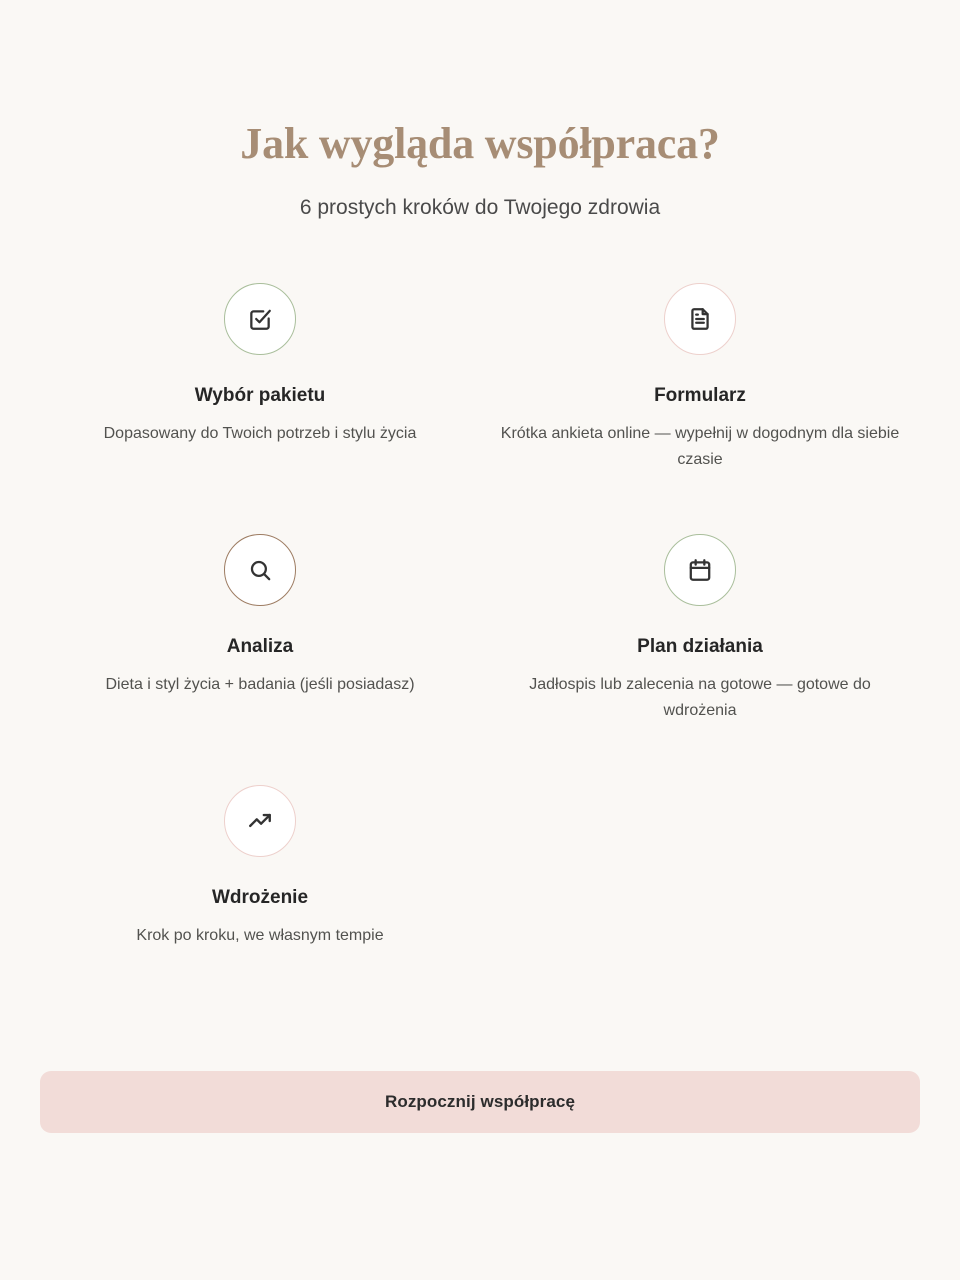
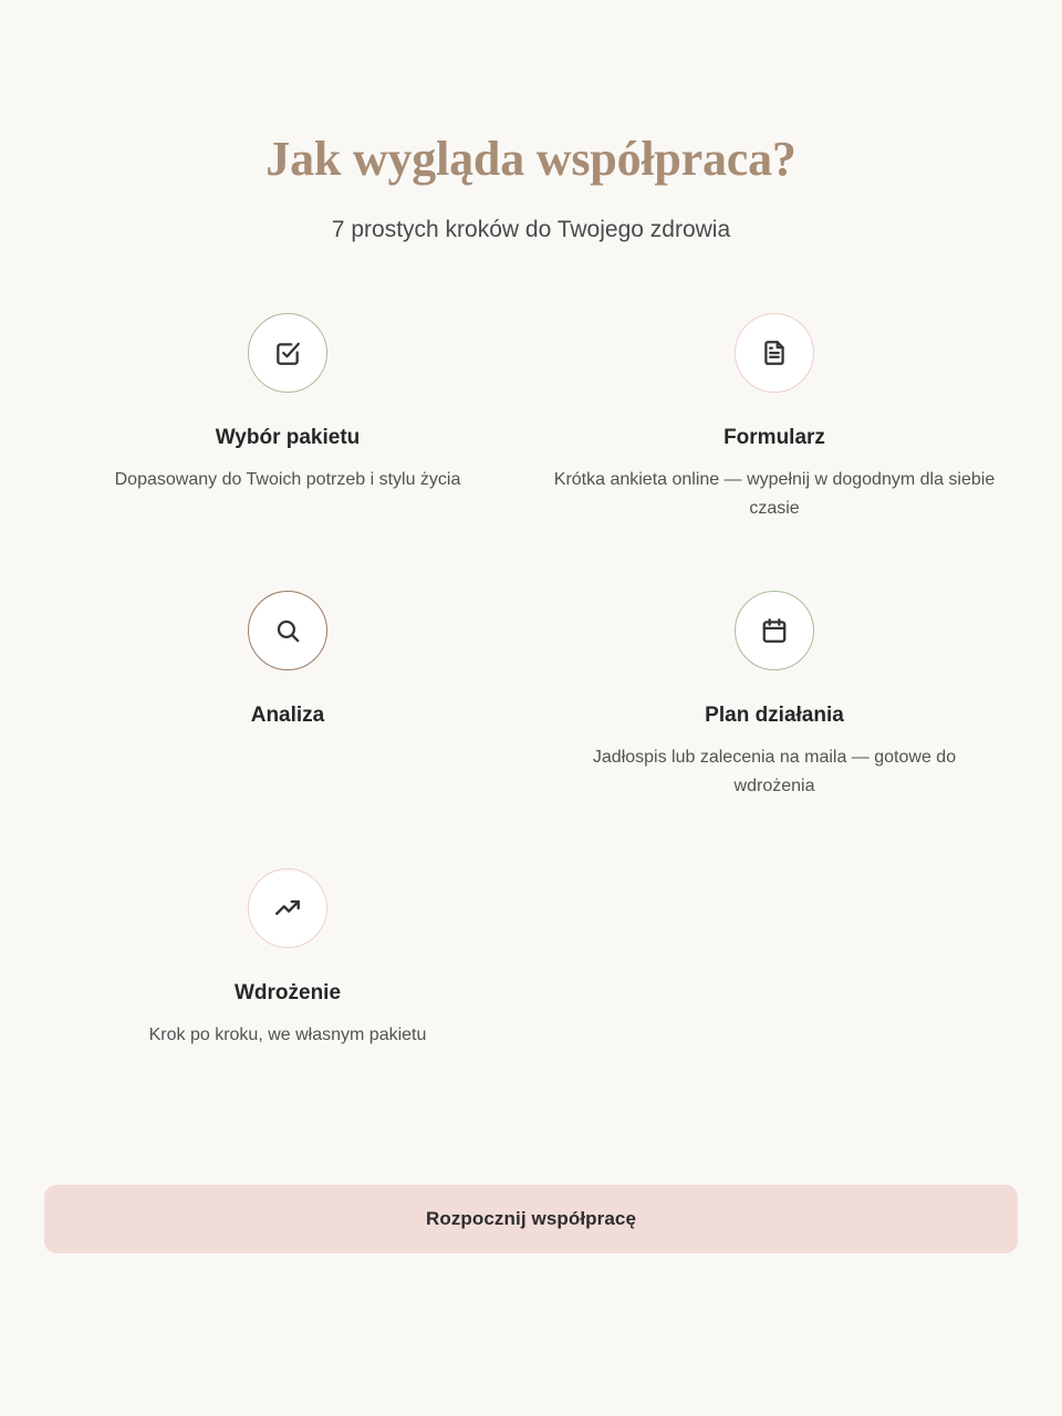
  Jak wygląda współpraca?
- 6 prostych kroków do Twojego zdrowia
+ 7 prostych kroków do Twojego zdrowia
  Wybór pakietu
  Dopasowany do Twoich potrzeb i stylu życia
  Formularz
  Krótka ankieta online — wypełnij w dogodnym dla siebie czasie
  Analiza
- Dieta i styl życia + badania (jeśli posiadasz)
  Plan działania
- Jadłospis lub zalecenia na gotowe — gotowe do wdrożenia
+ Jadłospis lub zalecenia na maila — gotowe do wdrożenia
  Wdrożenie
- Krok po kroku, we własnym tempie
+ Krok po kroku, we własnym pakietu
  Rozpocznij współpracę
